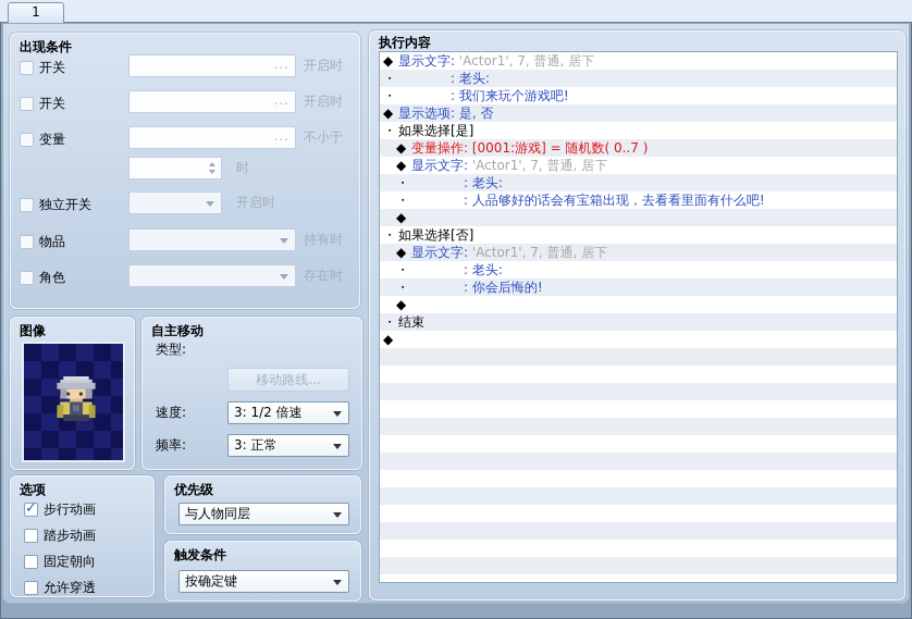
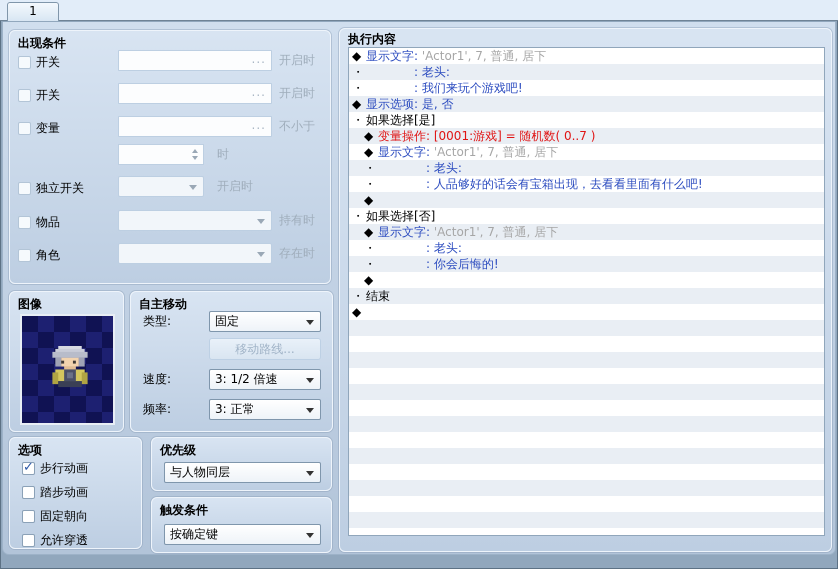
  1
  出现条件
  开关
  ...
  开启时
  开关
  ...
  开启时
  变量
  ...
  不小于
  时
  独立开关
  开启时
  物品
  持有时
  角色
  存在时
  图像
  自主移动
  类型:
+ 固定
  移动路线...
  速度:
  3: 1/2 倍速
  频率:
  3: 正常
  选项
  步行动画
  踏步动画
  固定朝向
  允许穿透
  优先级
  与人物同层
  触发条件
  按确定键
  执行内容
  ◆ 显示文字: 'Actor1', 7, 普通, 居下
  ・ : 老头:
  ・ : 我们来玩个游戏吧!
  ◆ 显示选项: 是, 否
  ・ 如果选择[是]
  ◆ 变量操作: [0001:游戏] = 随机数( 0..7 )
  ◆ 显示文字: 'Actor1', 7, 普通, 居下
  ・ : 老头:
  ・ : 人品够好的话会有宝箱出现，去看看里面有什么吧!
  ◆
  ・ 如果选择[否]
  ◆ 显示文字: 'Actor1', 7, 普通, 居下
  ・ : 老头:
  ・ : 你会后悔的!
  ◆
  ・ 结束
  ◆
